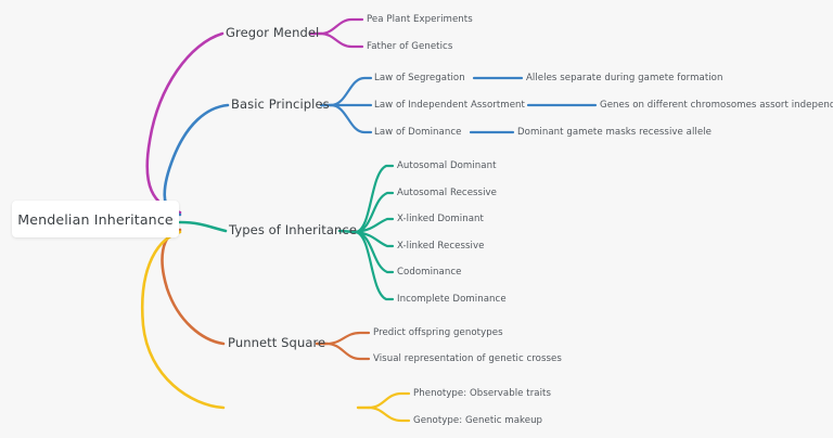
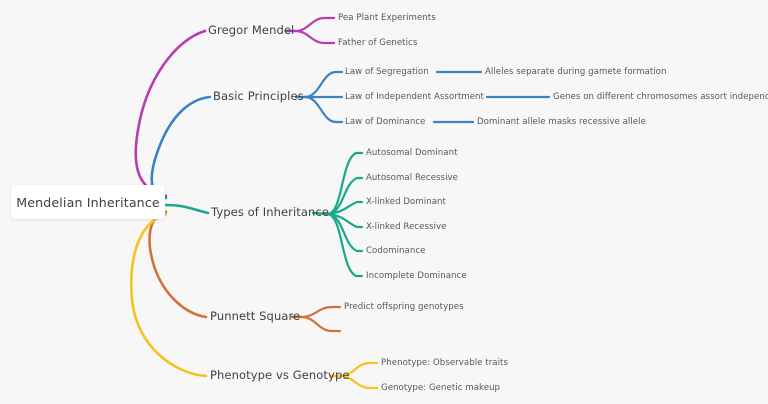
  Mendelian Inheritance
  Gregor Mendel
  Basic Principles
  Types of Inheritance
  Punnett Square
+ Phenotype vs Genotype
  Pea Plant Experiments
  Father of Genetics
  Law of Segregation
  Law of Independent Assortment
  Law of Dominance
  Alleles separate during gamete formation
  Genes on different chromosomes assort indepen
- Dominant gamete masks recessive allele
+ Dominant allele masks recessive allele
  Autosomal Dominant
  Autosomal Recessive
  X-linked Dominant
  X-linked Recessive
  Codominance
  Incomplete Dominance
  Predict offspring genotypes
- Visual representation of genetic crosses
  Phenotype: Observable traits
  Genotype: Genetic makeup
